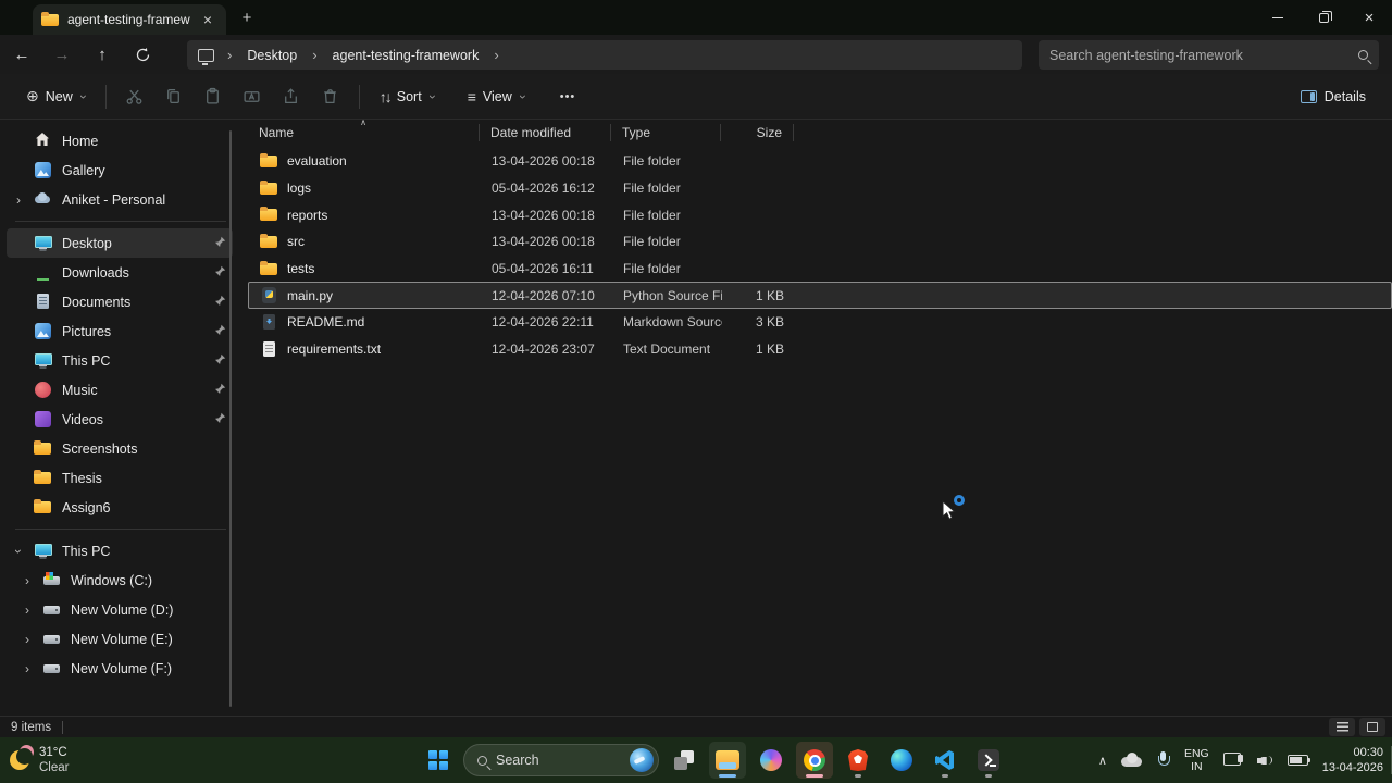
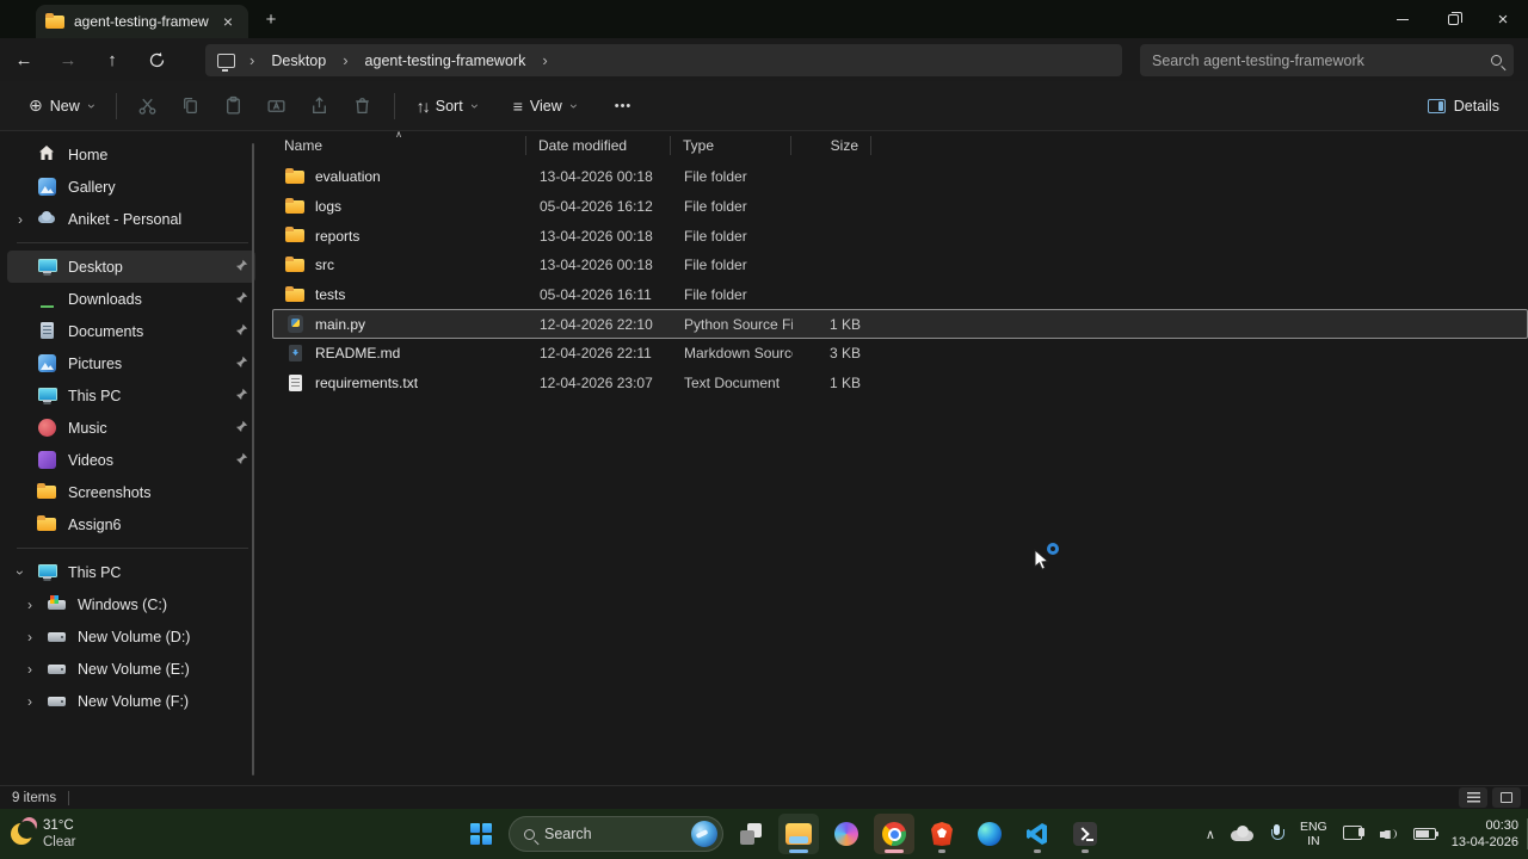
  agent-testing-framew
  ×
  +
  ×
  ←
  →
  ↑
  ›
  Desktop
  ›
  agent-testing-framework
  ›
  Search agent-testing-framework
  ⊕
  New
  ↑↓
  Sort
  ≡
  View
  •••
  Details
  Home
  Gallery
  ›
  Aniket - Personal
  Desktop
  Downloads
  Documents
  Pictures
  This PC
  Music
  Videos
  Screenshots
- Thesis
  Assign6
  This PC
  ›
  Windows (C:)
  ›
  New Volume (D:)
  ›
  New Volume (E:)
  ›
  New Volume (F:)
  ∧
  Name
  Date modified
  Type
  Size
  evaluation
  13-04-2026 00:18
  File folder
  logs
  05-04-2026 16:12
  File folder
  reports
  13-04-2026 00:18
  File folder
  src
  13-04-2026 00:18
  File folder
  tests
  05-04-2026 16:11
  File folder
  main.py
- 12-04-2026 07:10
+ 12-04-2026 22:10
  Python Source Fi
  1 KB
  README.md
  12-04-2026 22:11
  Markdown Sourc
  3 KB
  requirements.txt
  12-04-2026 23:07
  Text Document
  1 KB
  9 items
  31°C
  Clear
  Search
  ∧
  ENG
  IN
  00:30
  13-04-2026
